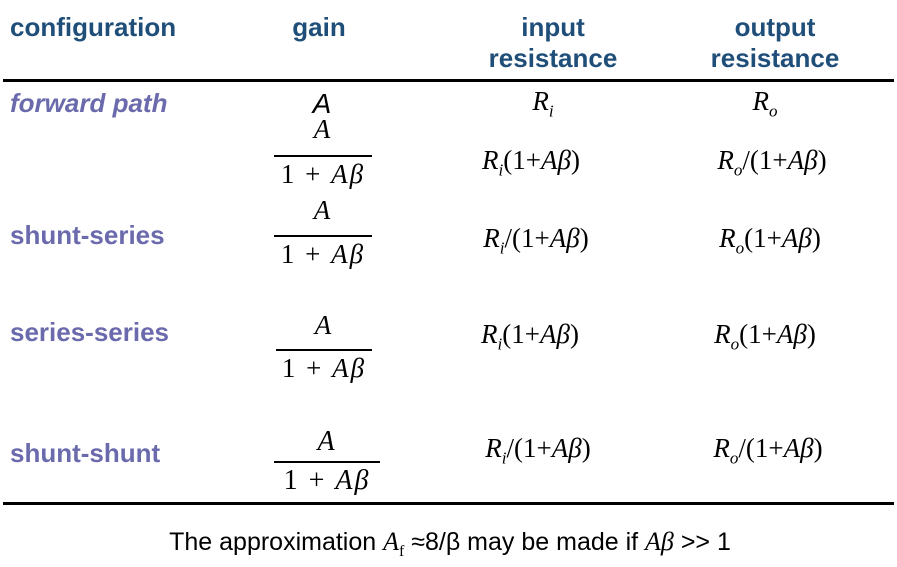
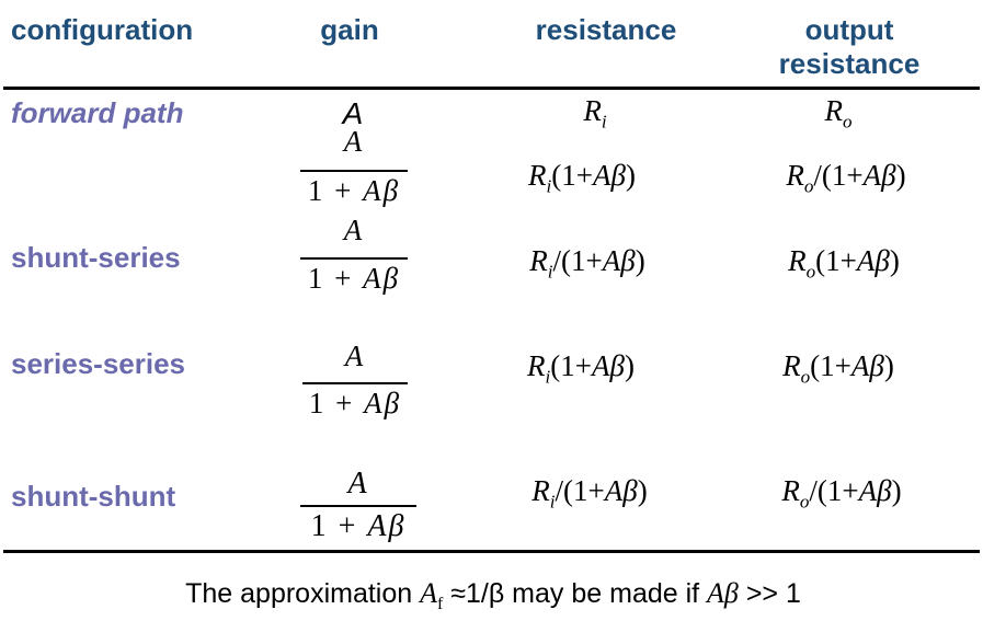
  configuration
  gain
- input
  resistance
  output
  resistance
  forward path
  A
  Ri
  Ro
  A
  1 + Aβ
  Ri(1+Aβ)
  Ro/(1+Aβ)
  shunt-series
  A
  1 + Aβ
  Ri/(1+Aβ)
  Ro(1+Aβ)
  series-series
  A
  1 + Aβ
  Ri(1+Aβ)
  Ro(1+Aβ)
  shunt-shunt
  A
  1 + Aβ
  Ri/(1+Aβ)
  Ro/(1+Aβ)
- The approximation Af ≈8/β may be made if Aβ >> 1
+ The approximation Af ≈1/β may be made if Aβ >> 1
